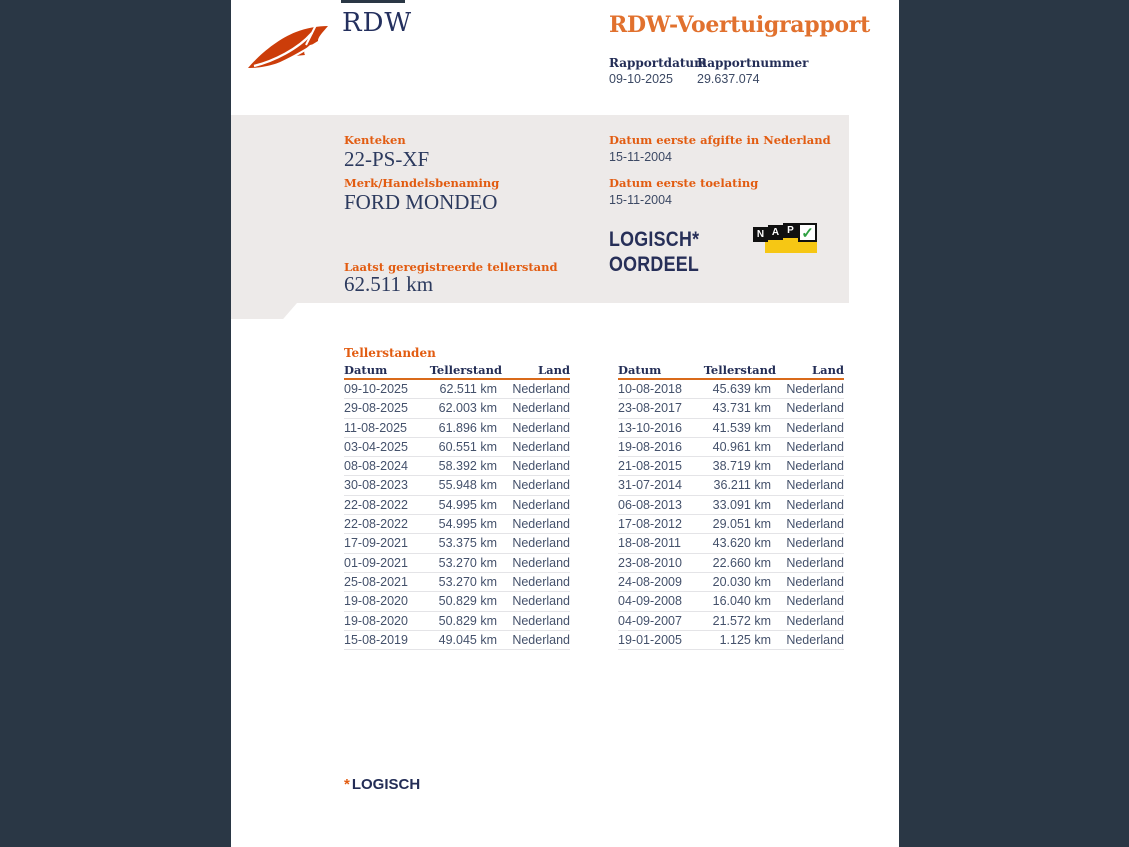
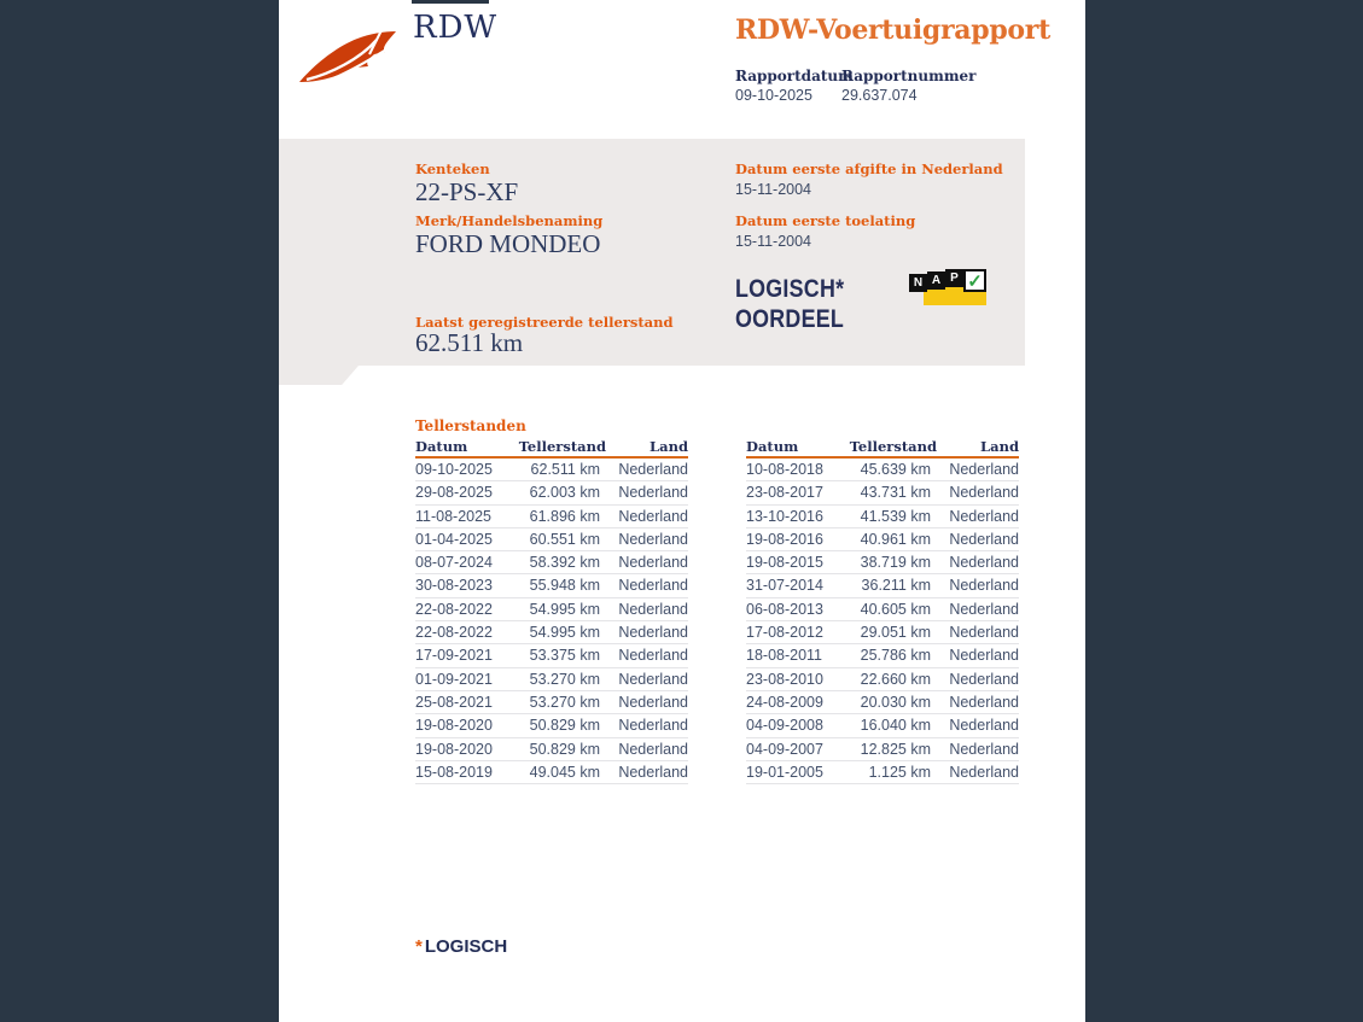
  RDW
  RDW-Voertuigrapport
  Rapportdatum
  Rapportnummer
  09-10-2025
  29.637.074
  Kenteken
  22-PS-XF
  Merk/Handelsbenaming
  FORD MONDEO
  Laatst geregistreerde tellerstand
  62.511 km
  Datum eerste afgifte in Nederland
  15-11-2004
  Datum eerste toelating
  15-11-2004
  LOGISCH*
  OORDEEL
  N
  A
  P
  ✓
  Tellerstanden
  Datum
  Tellerstand
  Land
  09-10-2025
  62.511 km
  Nederland
  29-08-2025
  62.003 km
  Nederland
  11-08-2025
  61.896 km
  Nederland
- 03-04-2025
+ 01-04-2025
  60.551 km
  Nederland
- 08-08-2024
+ 08-07-2024
  58.392 km
  Nederland
  30-08-2023
  55.948 km
  Nederland
  22-08-2022
  54.995 km
  Nederland
  22-08-2022
  54.995 km
  Nederland
  17-09-2021
  53.375 km
  Nederland
  01-09-2021
  53.270 km
  Nederland
  25-08-2021
  53.270 km
  Nederland
  19-08-2020
  50.829 km
  Nederland
  19-08-2020
  50.829 km
  Nederland
  15-08-2019
  49.045 km
  Nederland
  Datum
  Tellerstand
  Land
  10-08-2018
  45.639 km
  Nederland
  23-08-2017
  43.731 km
  Nederland
  13-10-2016
  41.539 km
  Nederland
  19-08-2016
  40.961 km
  Nederland
- 21-08-2015
+ 19-08-2015
  38.719 km
  Nederland
  31-07-2014
  36.211 km
  Nederland
  06-08-2013
- 33.091 km
+ 40.605 km
  Nederland
  17-08-2012
  29.051 km
  Nederland
  18-08-2011
- 43.620 km
+ 25.786 km
  Nederland
  23-08-2010
  22.660 km
  Nederland
  24-08-2009
  20.030 km
  Nederland
  04-09-2008
  16.040 km
  Nederland
  04-09-2007
- 21.572 km
+ 12.825 km
  Nederland
  19-01-2005
  1.125 km
  Nederland
  *LOGISCH
